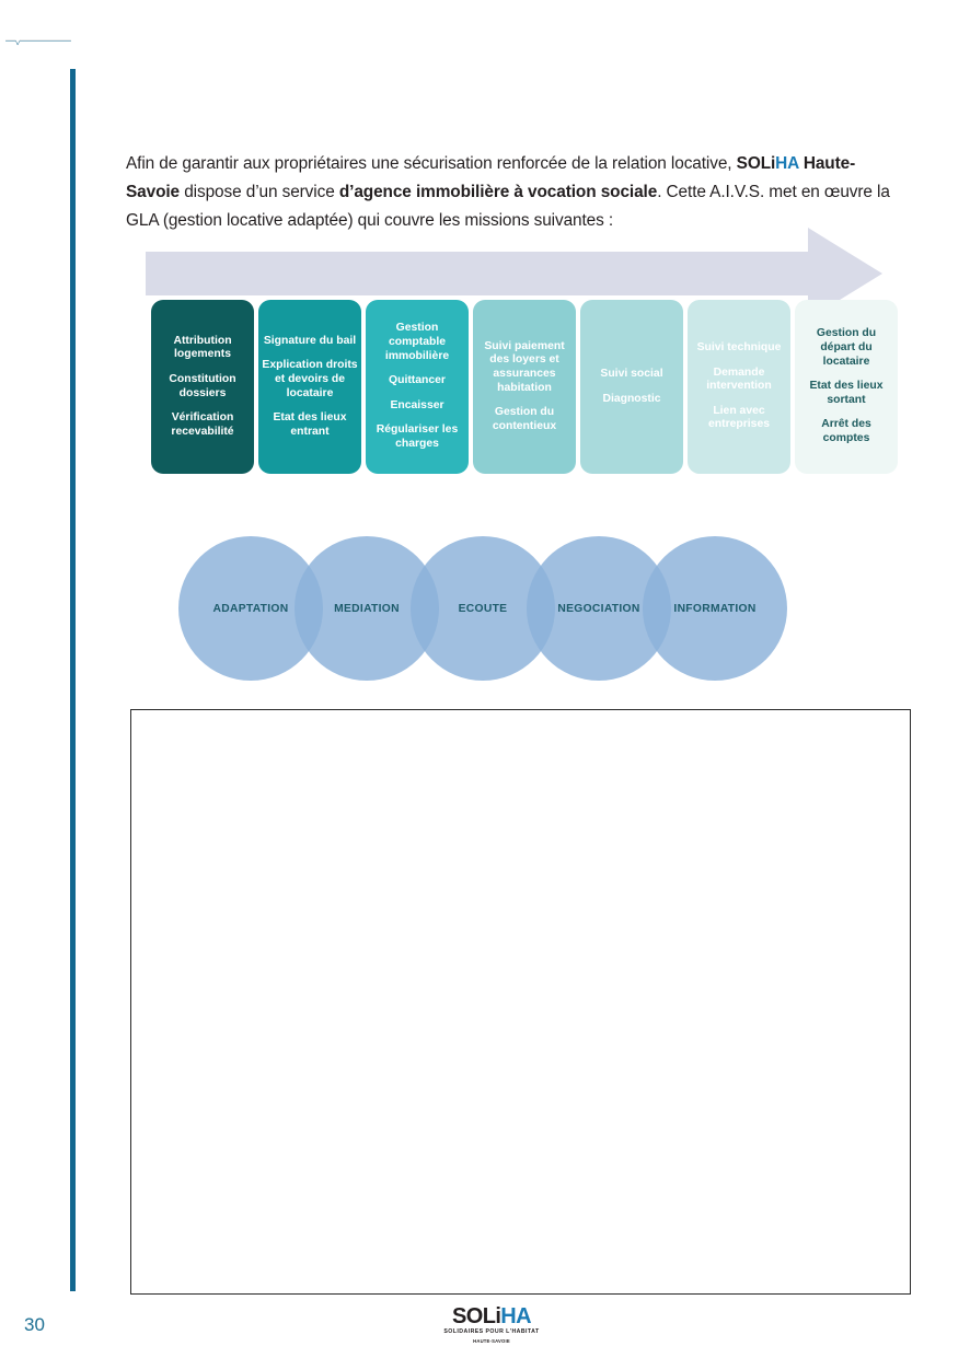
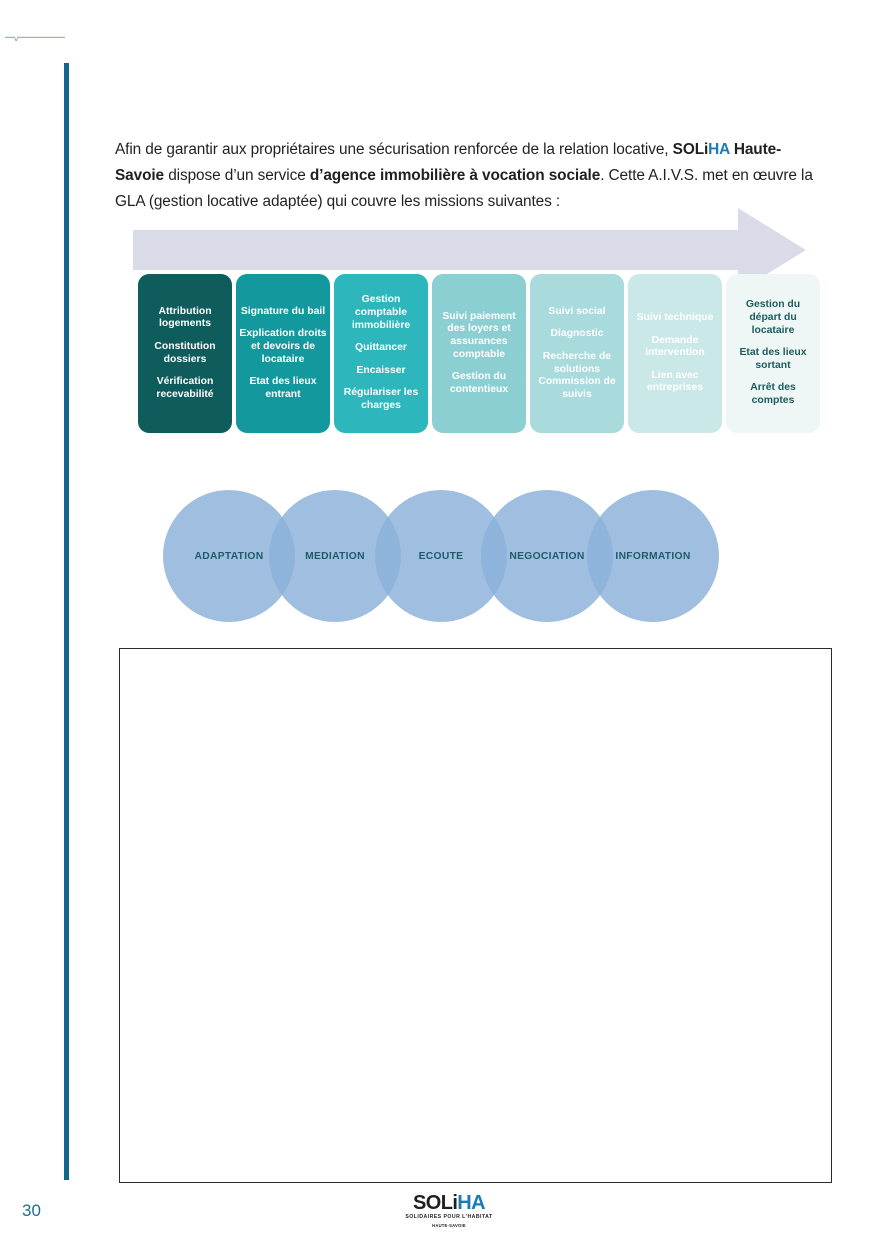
  Afin de garantir aux propriétaires une sécurisation renforcée de la relation locative, SOLiHA Haute-Savoie dispose d’un service d’agence immobilière à vocation sociale. Cette A.I.V.S. met en œuvre la GLA (gestion locative adaptée) qui couvre les missions suivantes :
  Attribution logements
  Constitution dossiers
  Vérification recevabilité
  Signature du bail
  Explication droits et devoirs de locataire
  Etat des lieux entrant
  Gestion comptable immobilière
  Quittancer
  Encaisser
  Régulariser les charges
- Suivi paiement des loyers et assurances habitation
+ Suivi paiement des loyers et assurances comptable
  Gestion du contentieux
  Suivi social
  Diagnostic
+ Recherche de solutions Commission de suivis
  Suivi technique
  Demande intervention
  Lien avec entreprises
  Gestion du départ du locataire
  Etat des lieux sortant
  Arrêt des comptes
  ADAPTATION
  MEDIATION
  ECOUTE
  NEGOCIATION
  INFORMATION
  30
  SOLiHA
